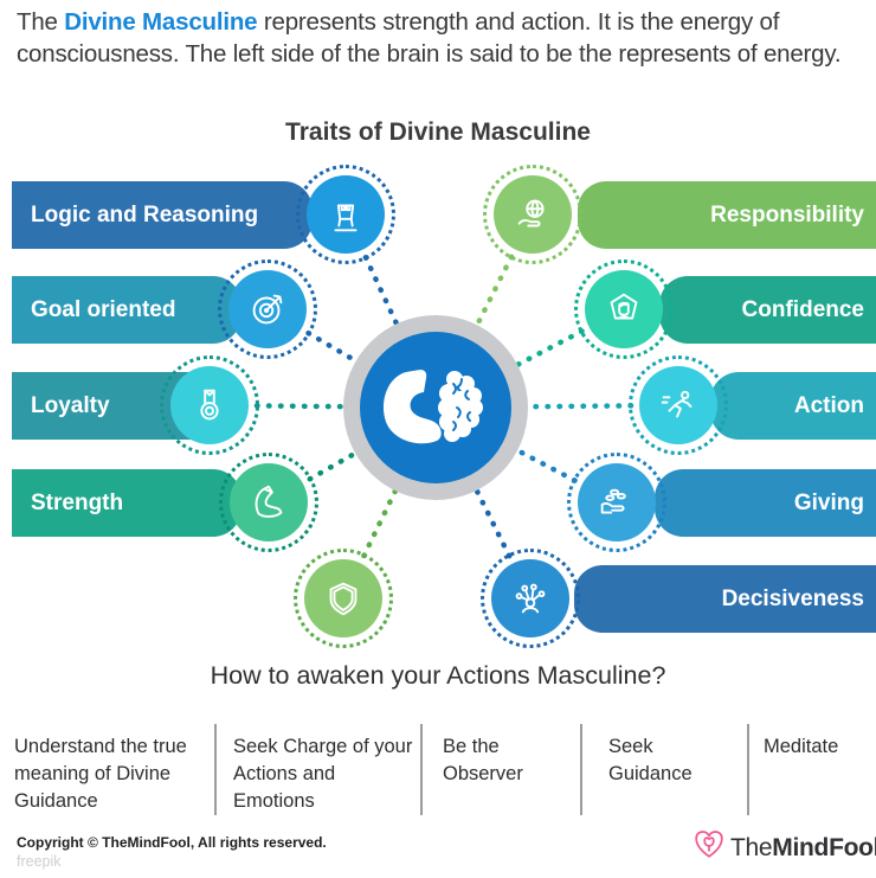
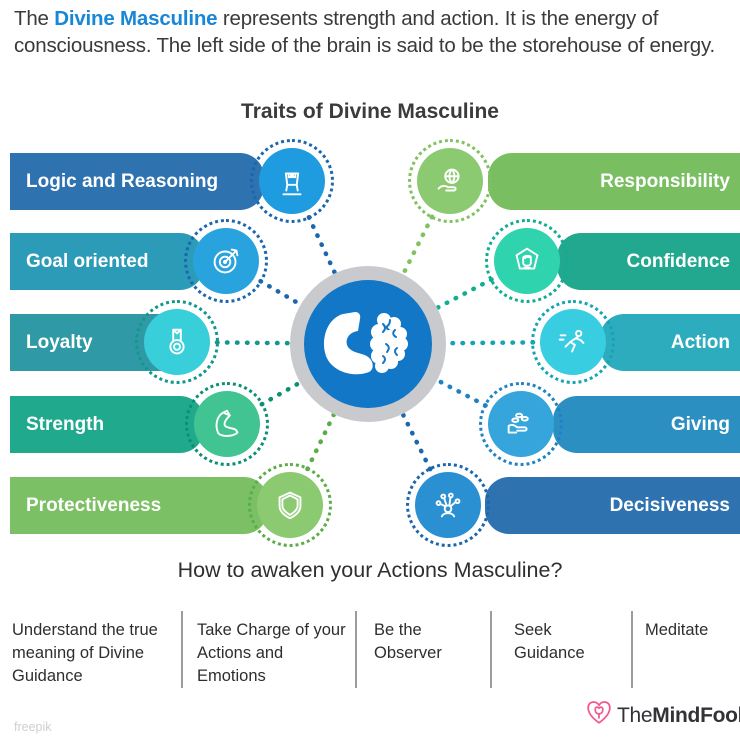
- The Divine Masculine represents strength and action. It is the energy of consciousness. The left side of the brain is said to be the represents of energy.
+ The Divine Masculine represents strength and action. It is the energy of consciousness. The left side of the brain is said to be the storehouse of energy.
  Traits of Divine Masculine
  Logic and Reasoning
  Goal oriented
  Loyalty
  Strength
+ Protectiveness
  Responsibility
  Confidence
  Action
  Giving
  Decisiveness
  How to awaken your Actions Masculine?
  Understand the true meaning of Divine Guidance
- Seek Charge of your Actions and Emotions
+ Take Charge of your Actions and Emotions
  Be the Observer
  Seek Guidance
  Meditate
- Copyright © TheMindFool, All rights reserved.
  freepik
  TheMindFoo
